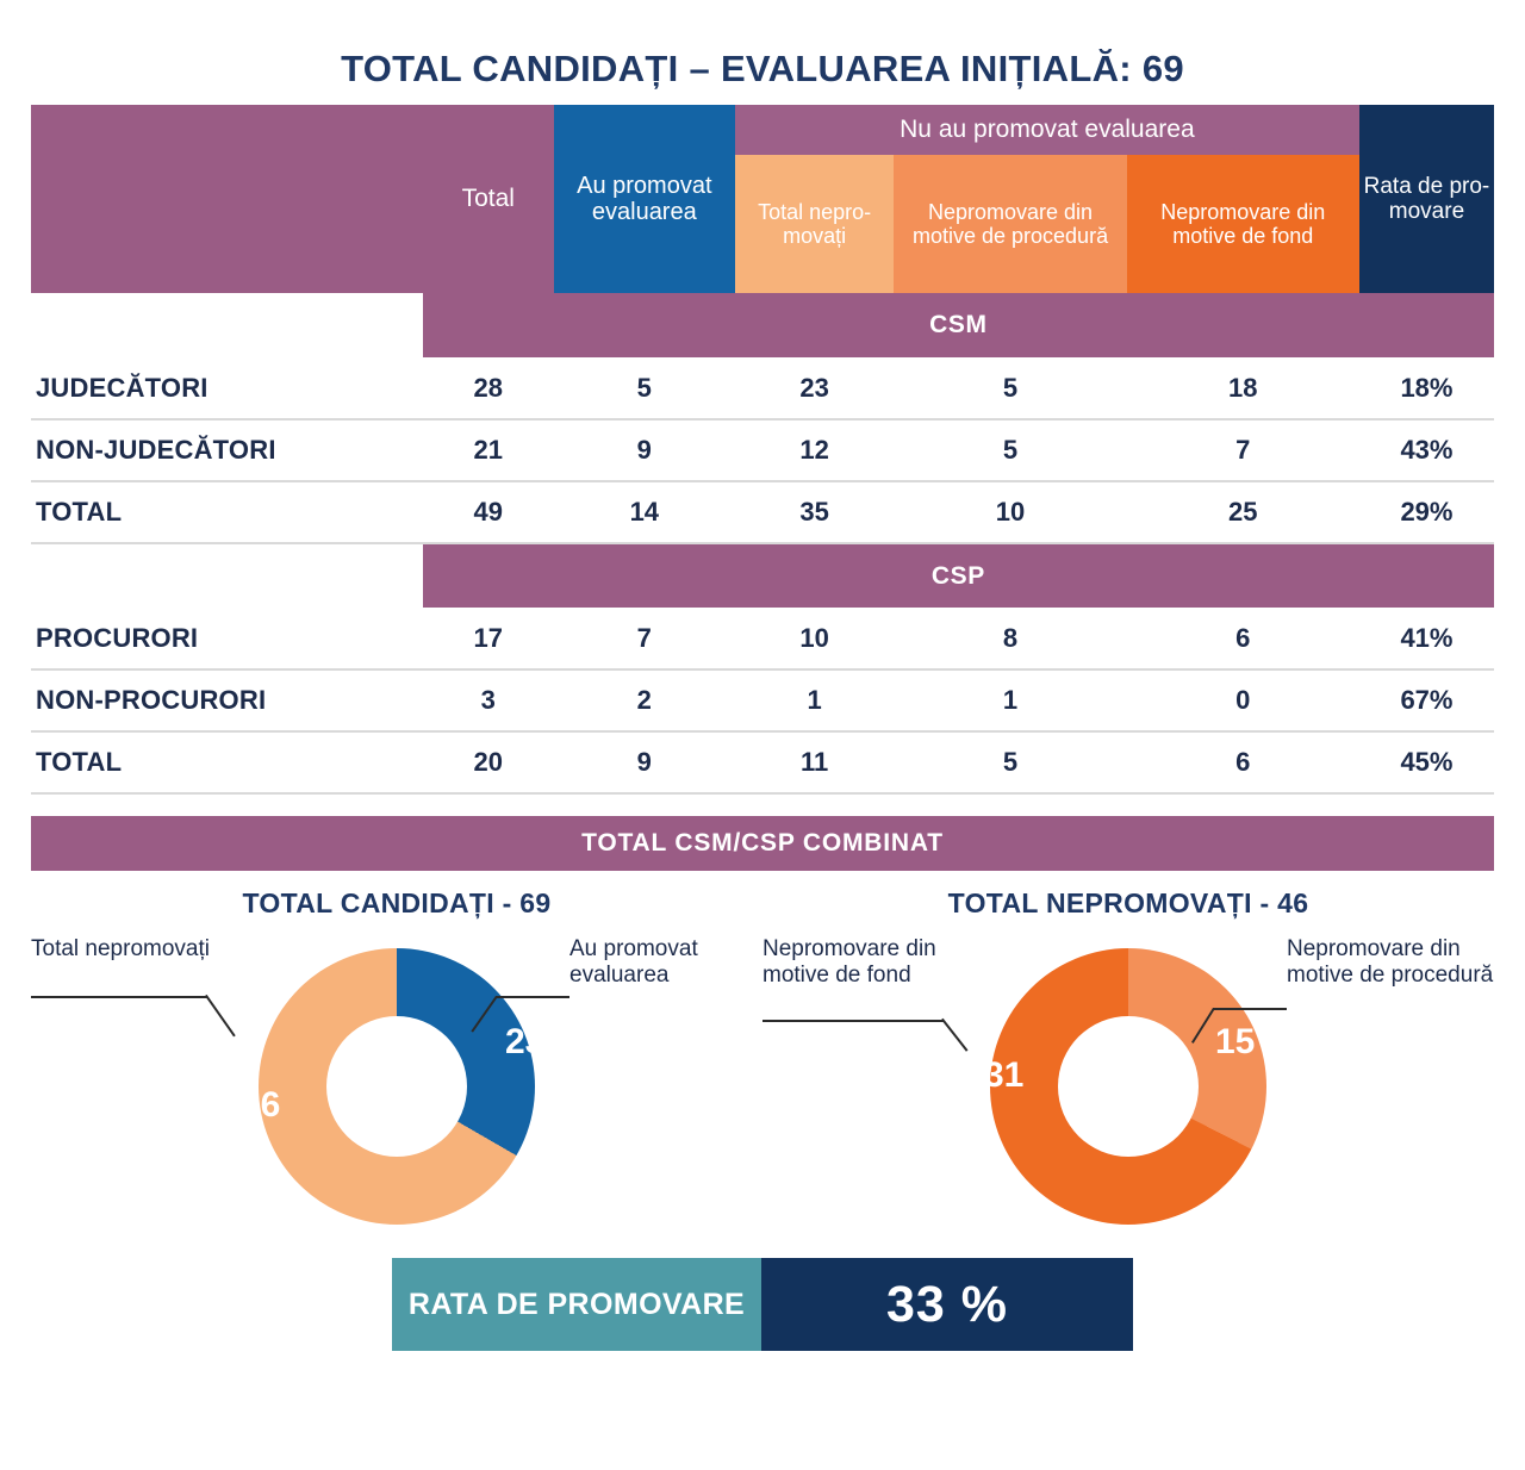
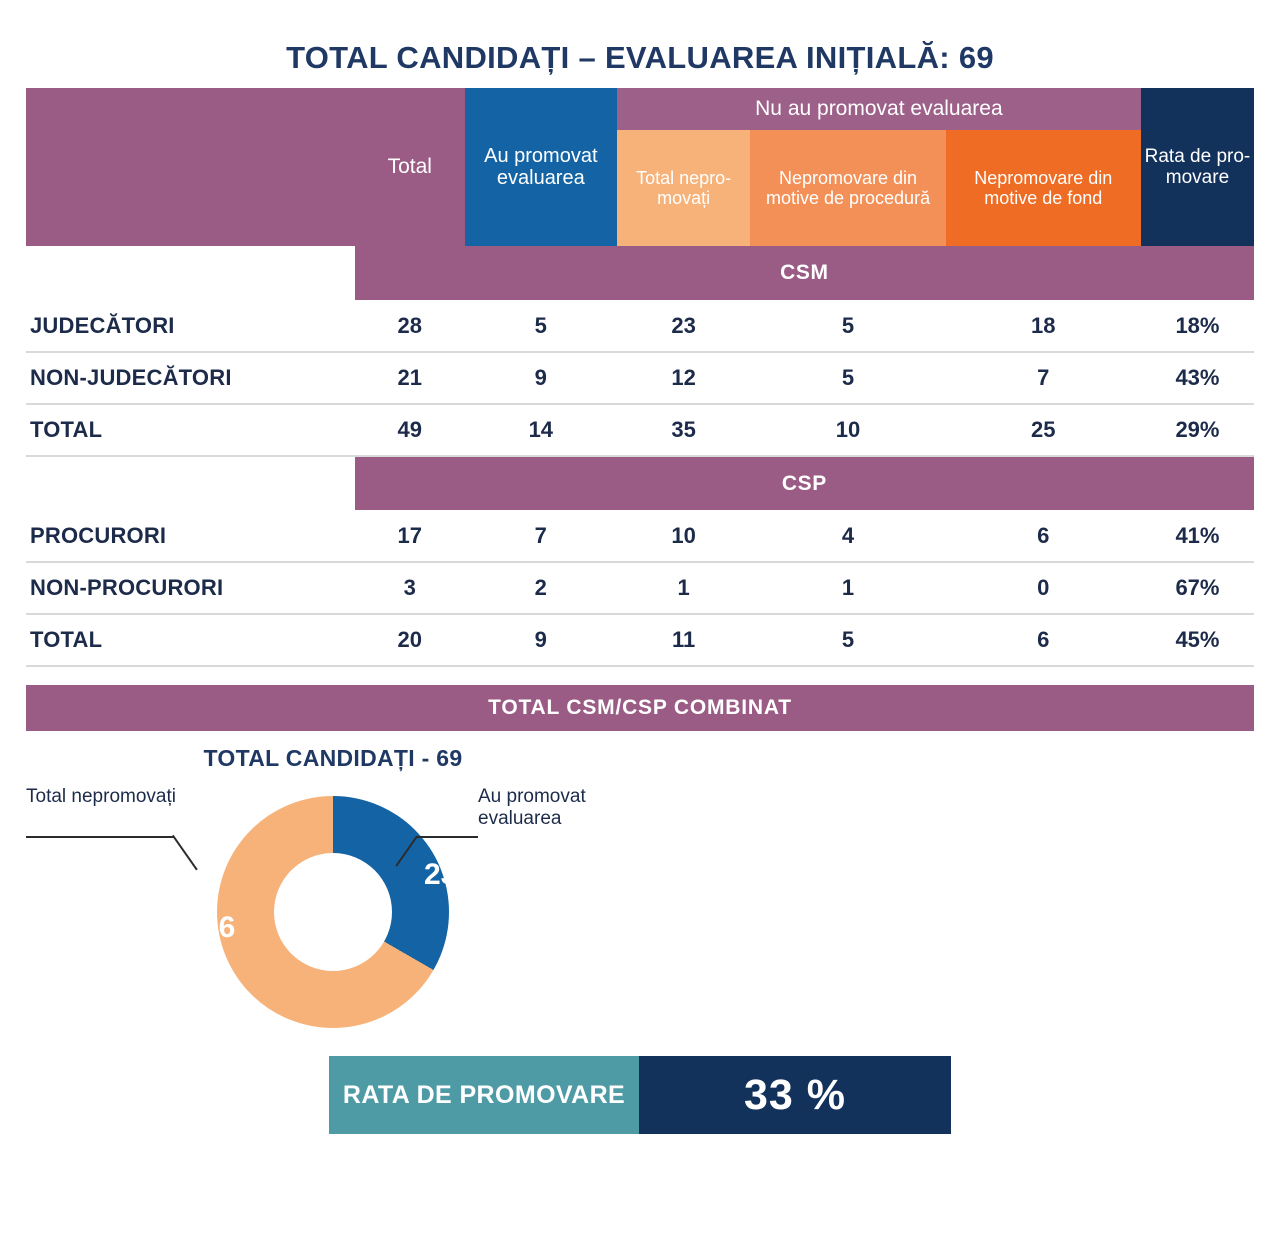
  TOTAL CANDIDAȚI – EVALUAREA INIȚIALĂ: 69
  	Total	Au promovat evaluarea	Nu au promovat evaluarea	Rata de pro-movare
  Total nepro-movați	Nepromovare din motive de procedură	Nepromovare din motive de fond
  	CSM
  JUDECĂTORI	28	5	23	5	18	18%
  NON-JUDECĂTORI	21	9	12	5	7	43%
  TOTAL	49	14	35	10	25	29%
  	CSP
- PROCURORI	17	7	10	8	6	41%
+ PROCURORI	17	7	10	4	6	41%
  NON-PROCURORI	3	2	1	1	0	67%
  TOTAL	20	9	11	5	6	45%
  TOTAL CSM/CSP COMBINAT
  TOTAL CANDIDAȚI - 69
  23
  46
  Total nepromovați
  Au promovat evaluarea
- TOTAL NEPROMOVAȚI - 46
- 15
- 31
- Nepromovare din motive de fond
- Nepromovare din motive de procedură
  RATA DE PROMOVARE
  33 %
